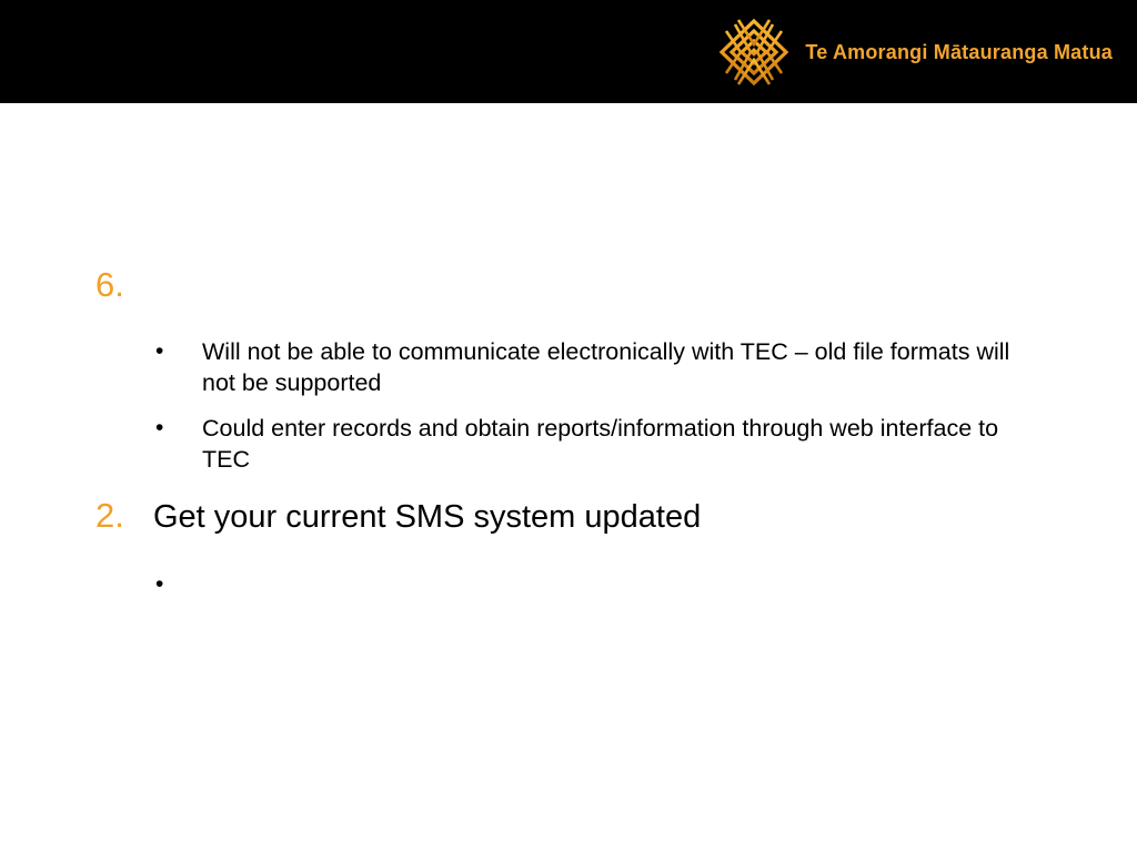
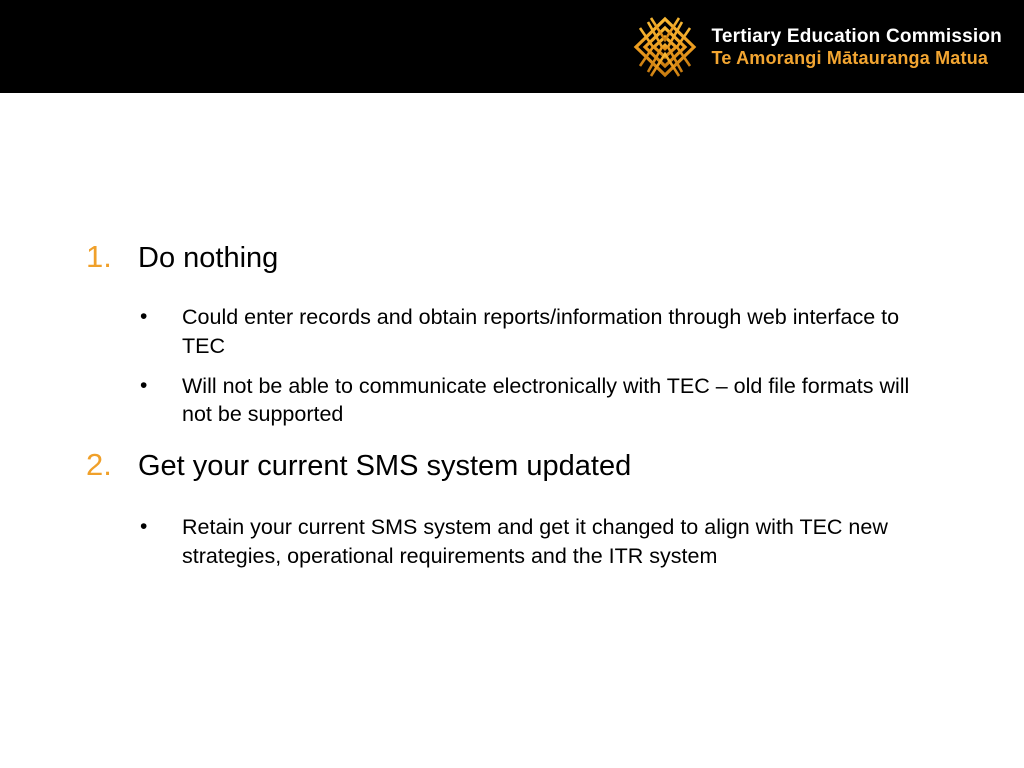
+ Tertiary Education Commission
  Te Amorangi Mātauranga Matua
- 6.
+ 1.
+ Do nothing
  •
- Will not be able to communicate electronically with TEC – old file formats will not be supported
+ Could enter records and obtain reports/information through web interface to TEC
  •
- Could enter records and obtain reports/information through web interface to TEC
+ Will not be able to communicate electronically with TEC – old file formats will not be supported
  2.
  Get your current SMS system updated
  •
+ Retain your current SMS system and get it changed to align with TEC new strategies, operational requirements and the ITR system
